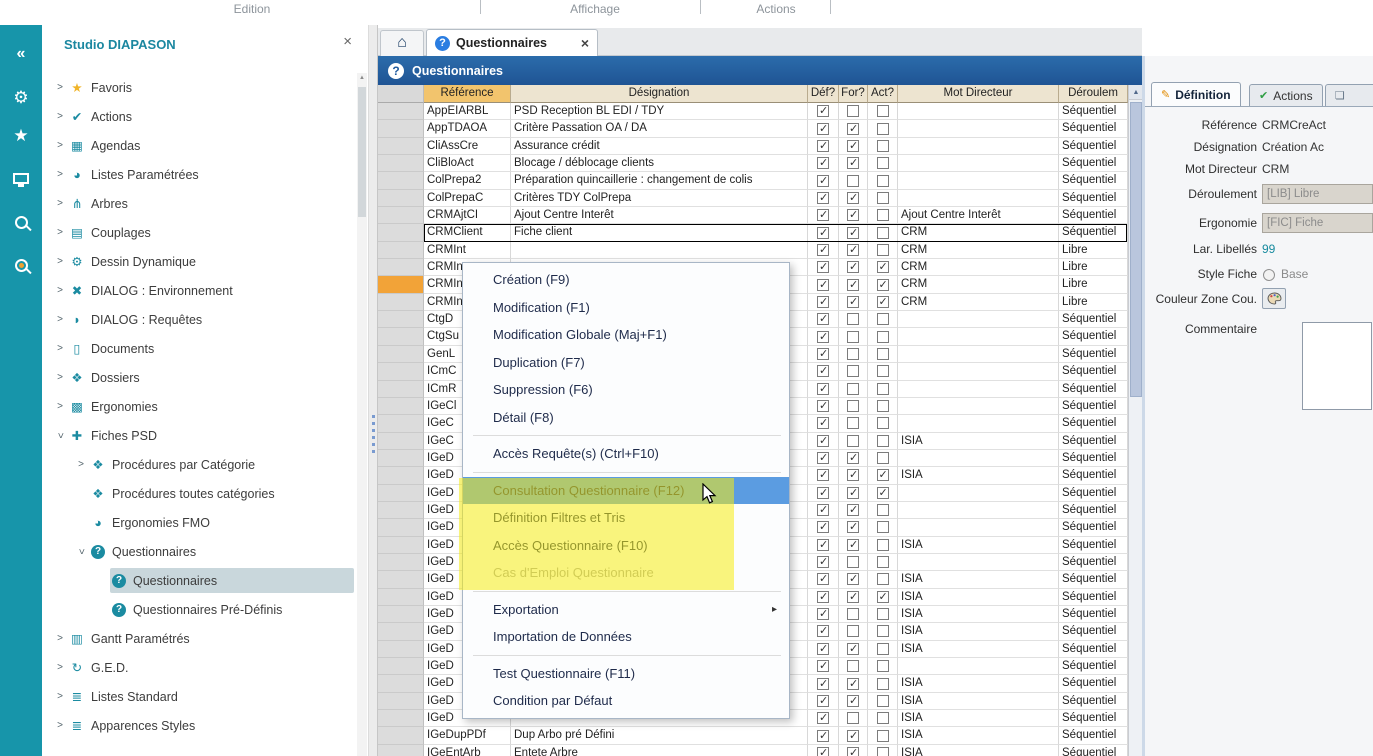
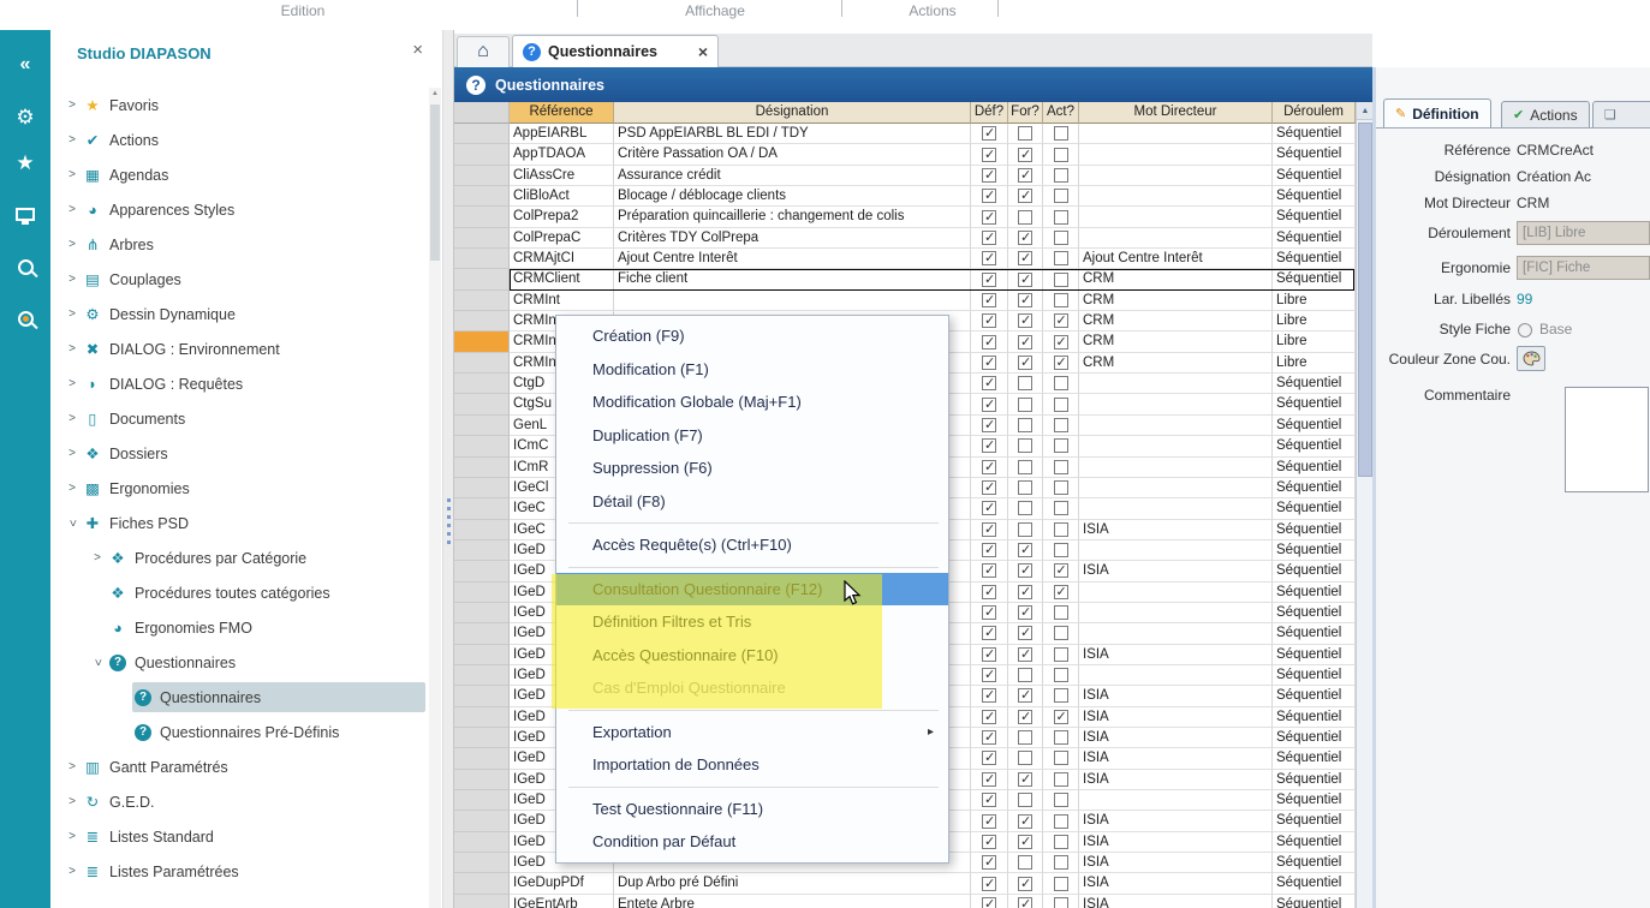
  Edition
  Affichage
  Actions
  «
  ⚙
  ★
  Studio DIAPASON
  >
  ★
  Favoris
  >
  ✔
  Actions
  >
  ▦
  Agendas
  >
  ◕
- Listes Paramétrées
+ Apparences Styles
  >
  ⋔
  Arbres
  >
  ▤
  Couplages
  >
  ⚙
  Dessin Dynamique
  >
  ✖
  DIALOG : Environnement
  >
  ◗
  DIALOG : Requêtes
  >
  ▯
  Documents
  >
  ❖
  Dossiers
  >
  ▩
  Ergonomies
  ✚
  Fiches PSD
  >
  ❖
  Procédures par Catégorie
  ❖
  Procédures toutes catégories
  ◕
  Ergonomies FMO
  ?
  Questionnaires
  ?
  Questionnaires
  ?
  Questionnaires Pré-Définis
  >
  ▥
  Gantt Paramétrés
  >
  ↻
  G.E.D.
  >
  ≣
  Listes Standard
  >
  ≣
- Apparences Styles
+ Listes Paramétrées
  Questionnaires
  Questionnaires
  Référence
  Désignation
  Déf?
  For?
  Act?
  Mot Directeur
  Déroulem
  AppEIARBL
- PSD Reception BL EDI / TDY
+ PSD AppEIARBL BL EDI / TDY
  Séquentiel
  AppTDAOA
  Critère Passation OA / DA
  Séquentiel
  CliAssCre
  Assurance crédit
  Séquentiel
  CliBloAct
  Blocage / déblocage clients
  Séquentiel
  ColPrepa2
  Préparation quincaillerie : changement de colis
  Séquentiel
  ColPrepaC
  Critères TDY ColPrepa
  Séquentiel
  CRMAjtCI
  Ajout Centre Interêt
  Ajout Centre Interêt
  Séquentiel
  CRMClient
  Fiche client
  CRM
  Séquentiel
  CRMInt
  CRM
  Libre
  CRMIn
  CRM
  Libre
  CRMIn
  CRM
  Libre
  CRMIn
  CRM
  Libre
  CtgD
  Séquentiel
  CtgSu
  Séquentiel
  GenL
  Séquentiel
  ICmC
  Séquentiel
  ICmR
  Séquentiel
  IGeCl
  Séquentiel
  IGeC
  Séquentiel
  IGeC
  ISIA
  Séquentiel
  IGeD
  Séquentiel
  IGeD
  ISIA
  Séquentiel
  IGeD
  Séquentiel
  IGeD
  Séquentiel
  IGeD
  Séquentiel
  IGeD
  ISIA
  Séquentiel
  IGeD
  Séquentiel
  IGeD
  ISIA
  Séquentiel
  IGeD
  ISIA
  Séquentiel
  IGeD
  ISIA
  Séquentiel
  IGeD
  ISIA
  Séquentiel
  IGeD
  ISIA
  Séquentiel
  IGeD
  Séquentiel
  IGeD
  ISIA
  Séquentiel
  IGeD
  ISIA
  Séquentiel
  IGeD
  ISIA
  Séquentiel
  IGeDupPDf
  Dup Arbo pré Défini
  ISIA
  Séquentiel
  IGeEntArb
  Entete Arbre
  ISIA
  Séquentiel
  Définition
  Actions
  Référence
  CRMCreAct
  Désignation
  Création Ac
  Mot Directeur
  CRM
  Déroulement
  [LIB] Libre
  Ergonomie
  [FIC] Fiche
  Lar. Libellés
  99
  Style Fiche
  Base
  Couleur Zone Cou.
  Commentaire
  Création (F9)
  Modification (F1)
  Modification Globale (Maj+F1)
  Duplication (F7)
  Suppression (F6)
  Détail (F8)
  Accès Requête(s) (Ctrl+F10)
  Consultation Questionnaire (F12)
  Définition Filtres et Tris
  Accès Questionnaire (F10)
  Cas d'Emploi Questionnaire
  Exportation
  ▸
  Importation de Données
  Test Questionnaire (F11)
  Condition par Défaut
